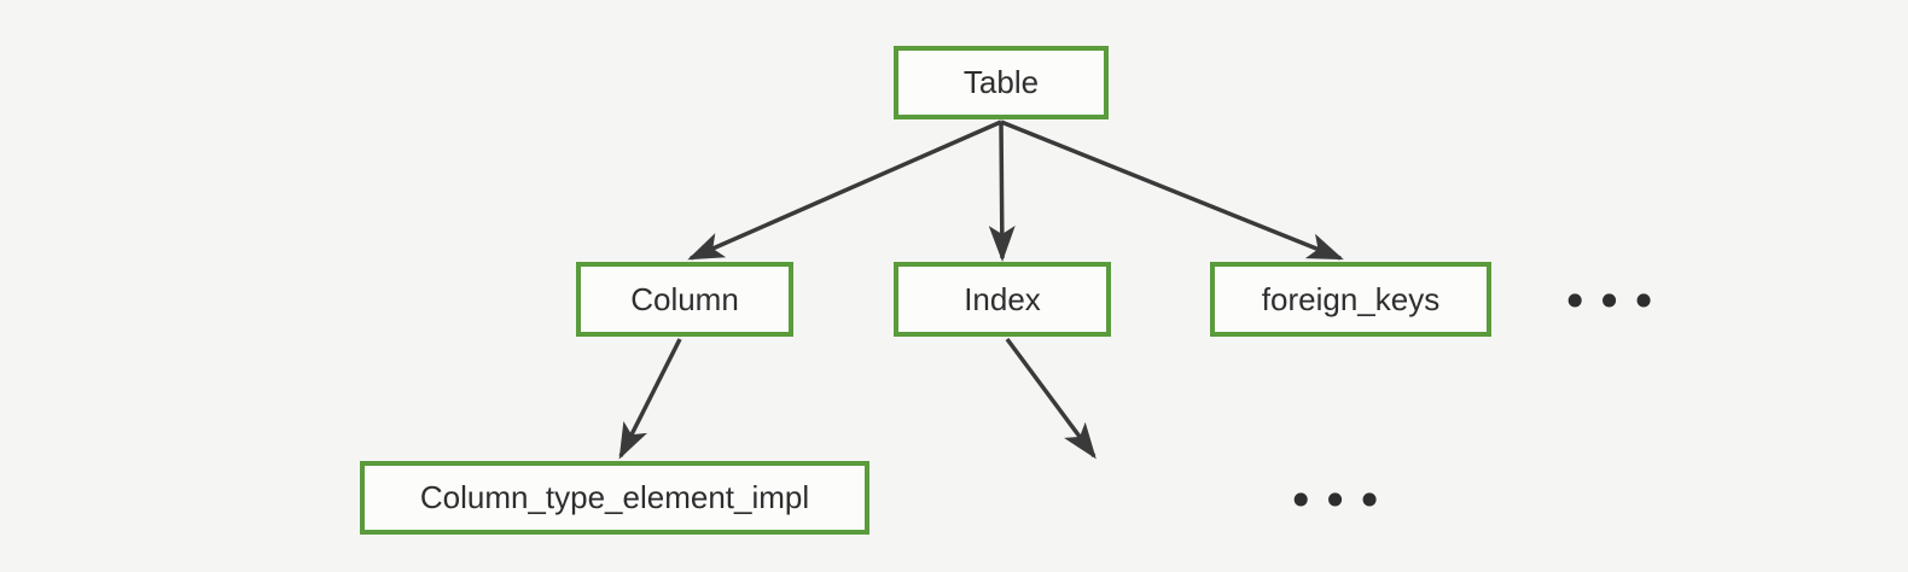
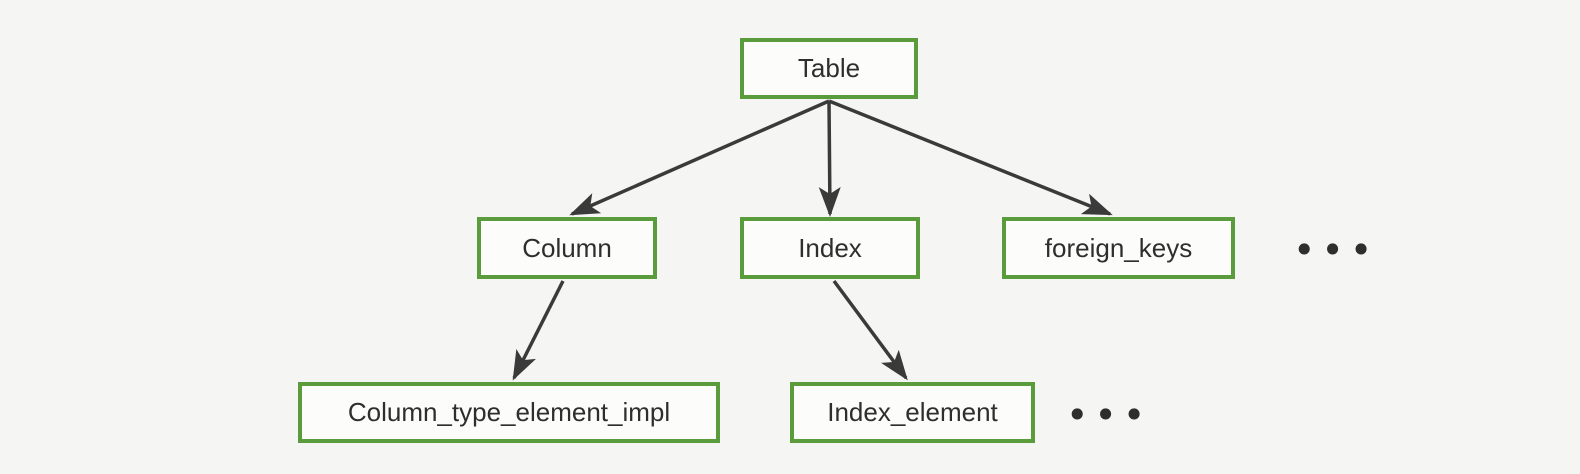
  Table
  Column
  Index
  foreign_keys
  Column_type_element_impl
+ Index_element
  •••
  •••
